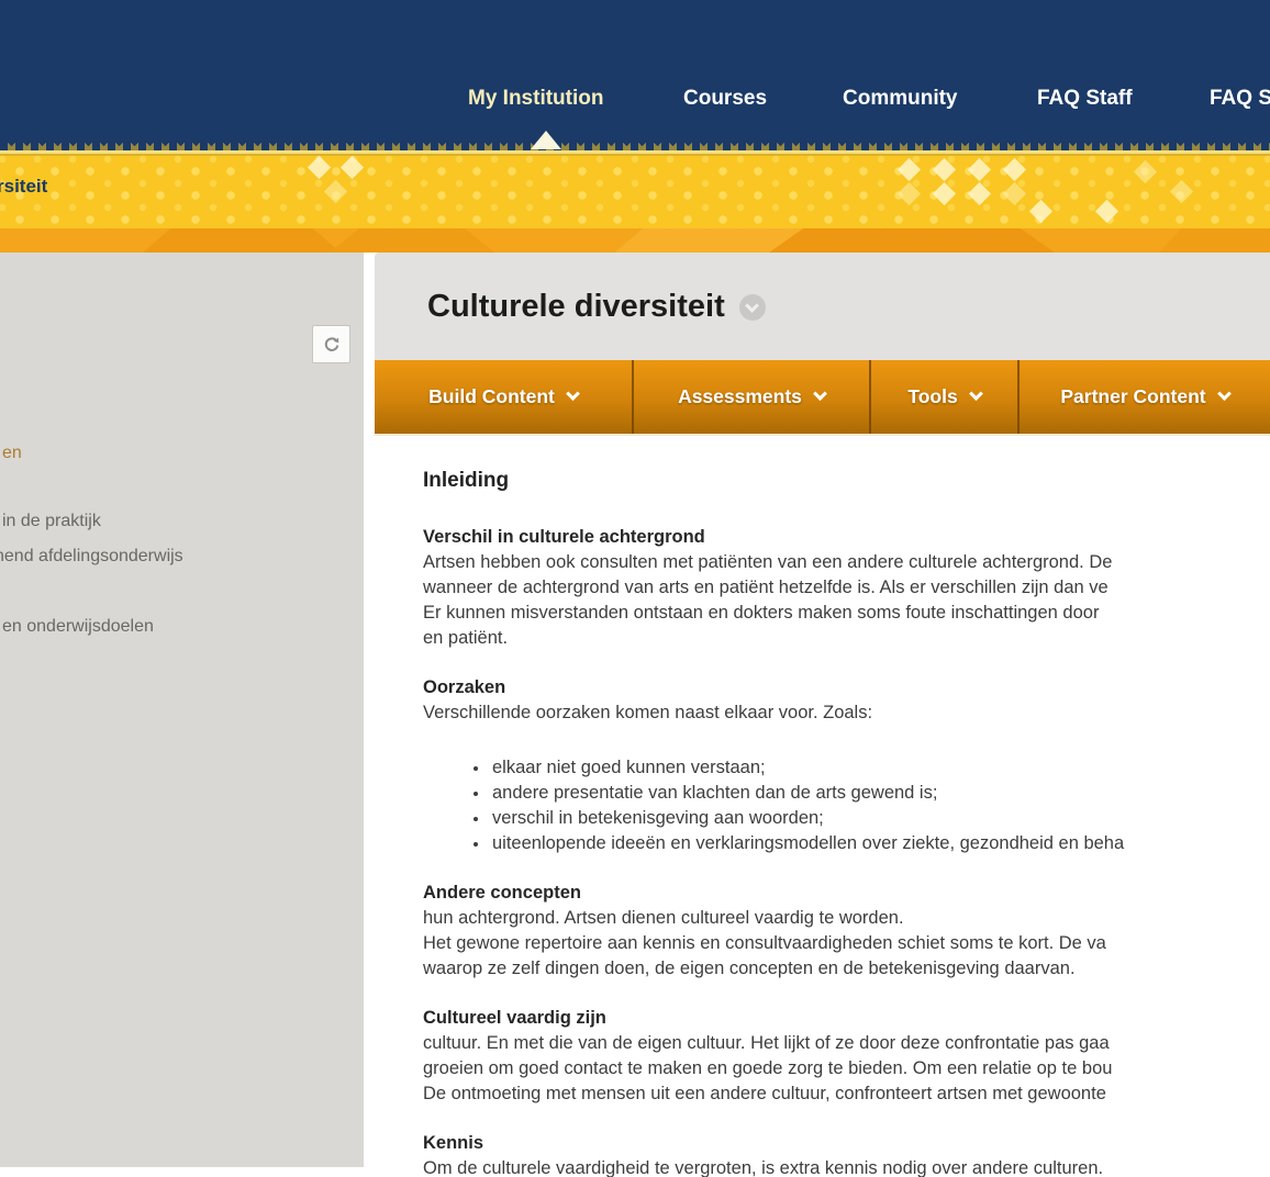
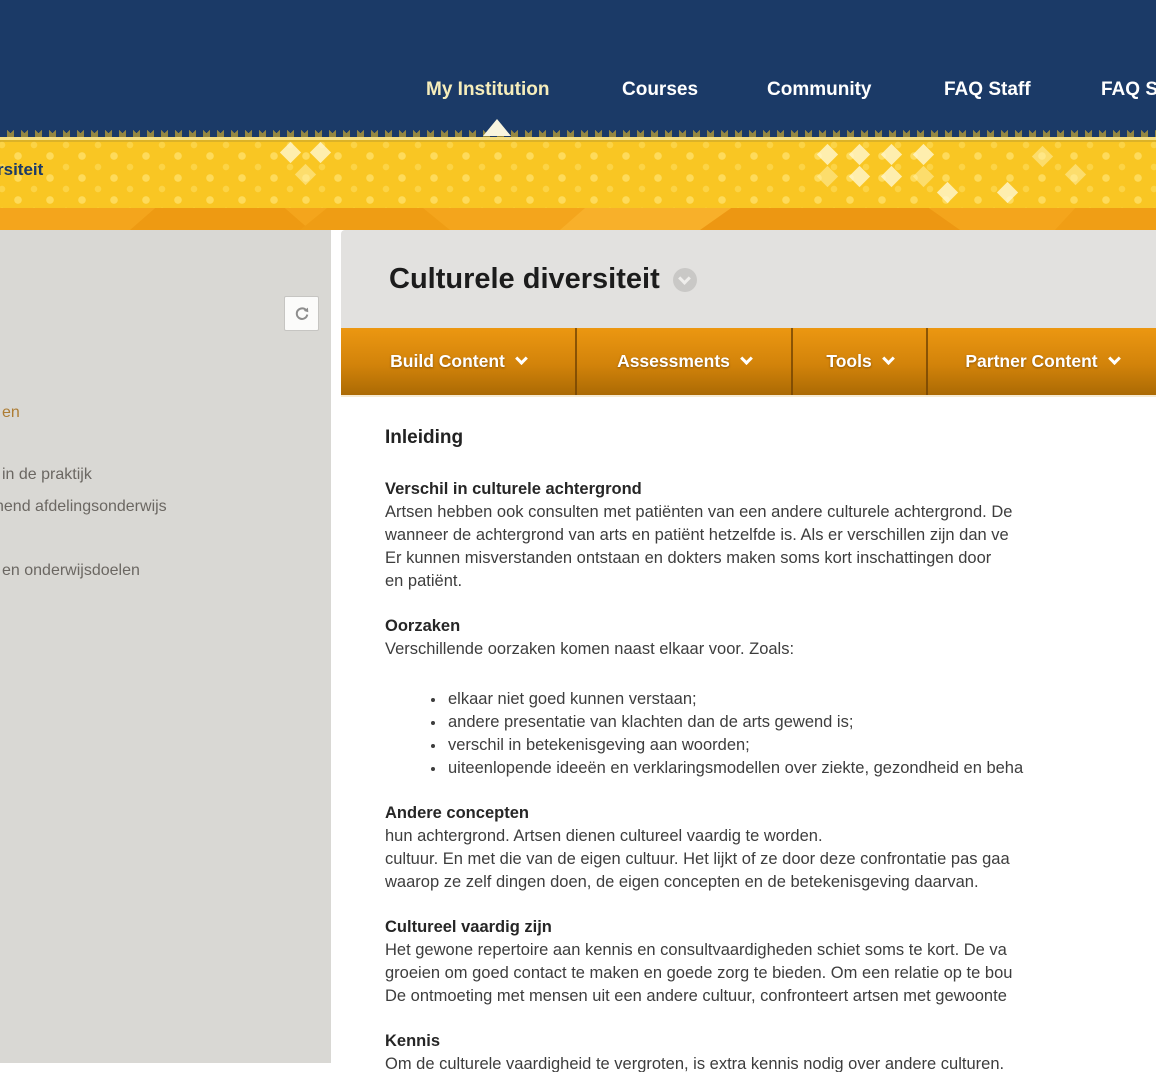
  My Institution
  Courses
  Community
  FAQ Staff
  FAQ S
  rsiteit
  en
  in de praktijk
  end afdelingsonderwijs
  en onderwijsdoelen
  Culturele diversiteit
  Build Content
  Assessments
  Tools
  Partner Content
  Inleiding
  Verschil in culturele achtergrond
  Artsen hebben ook consulten met patiënten van een andere culturele achtergrond. De
  wanneer de achtergrond van arts en patiënt hetzelfde is. Als er verschillen zijn dan ve
- Er kunnen misverstanden ontstaan en dokters maken soms foute inschattingen door
+ Er kunnen misverstanden ontstaan en dokters maken soms kort inschattingen door
  en patiënt.
  Oorzaken
  Verschillende oorzaken komen naast elkaar voor. Zoals:
  elkaar niet goed kunnen verstaan;
  andere presentatie van klachten dan de arts gewend is;
  verschil in betekenisgeving aan woorden;
  uiteenlopende ideeën en verklaringsmodellen over ziekte, gezondheid en beha
  Andere concepten
  hun achtergrond. Artsen dienen cultureel vaardig te worden.
- Het gewone repertoire aan kennis en consultvaardigheden schiet soms te kort. De va
+ cultuur. En met die van de eigen cultuur. Het lijkt of ze door deze confrontatie pas gaa
  waarop ze zelf dingen doen, de eigen concepten en de betekenisgeving daarvan.
  Cultureel vaardig zijn
- cultuur. En met die van de eigen cultuur. Het lijkt of ze door deze confrontatie pas gaa
+ Het gewone repertoire aan kennis en consultvaardigheden schiet soms te kort. De va
  groeien om goed contact te maken en goede zorg te bieden. Om een relatie op te bou
  De ontmoeting met mensen uit een andere cultuur, confronteert artsen met gewoonte
  Kennis
  Om de culturele vaardigheid te vergroten, is extra kennis nodig over andere culturen.
